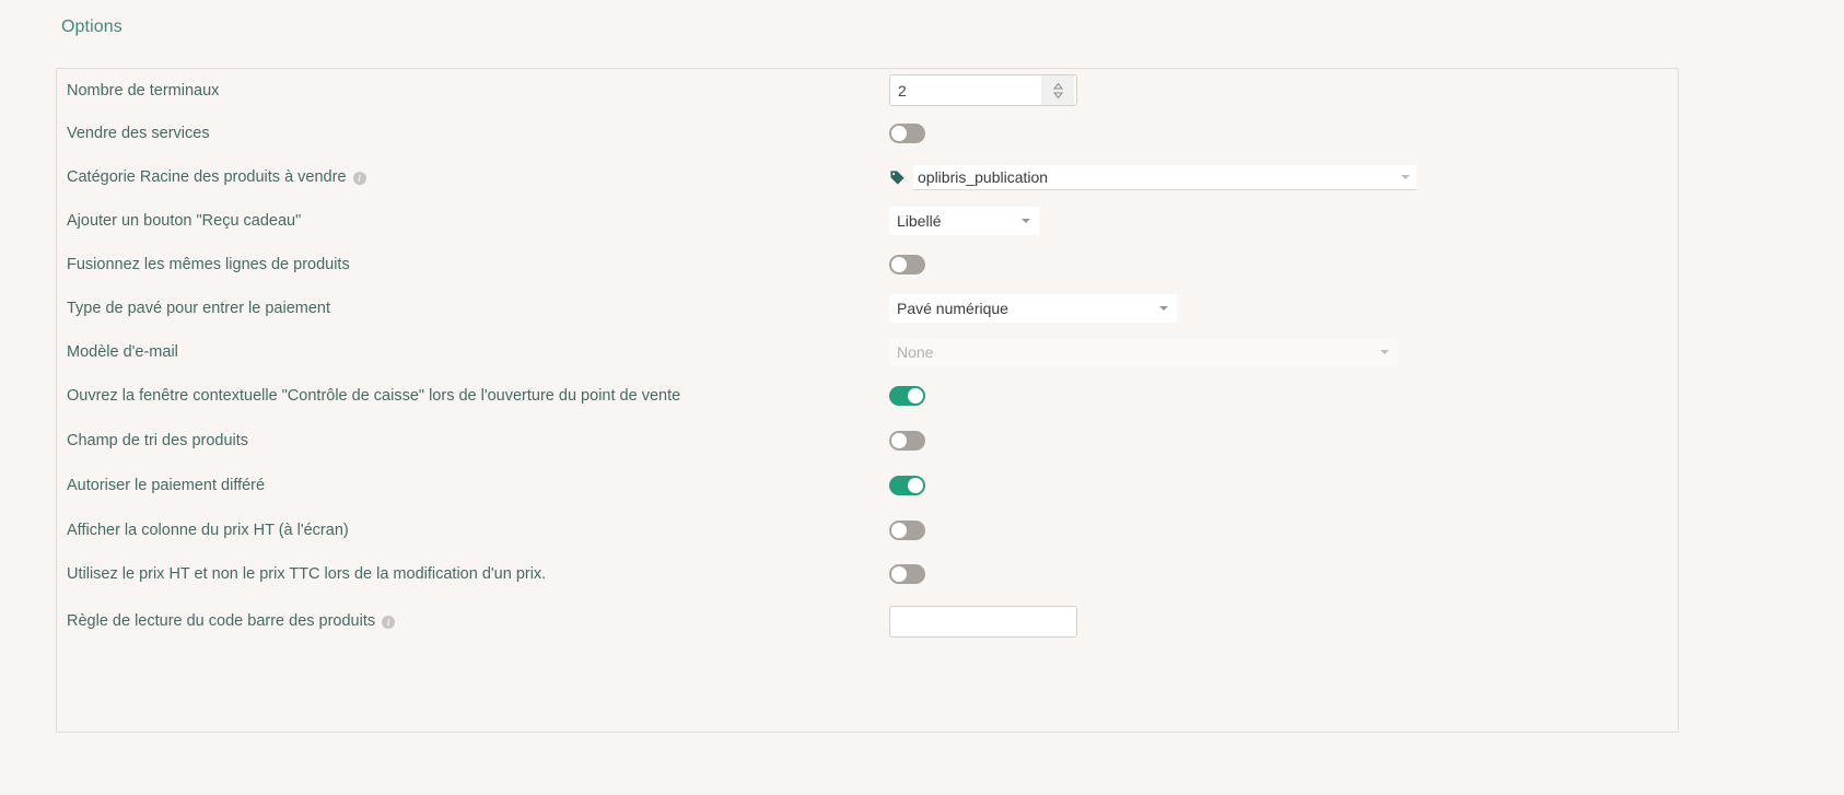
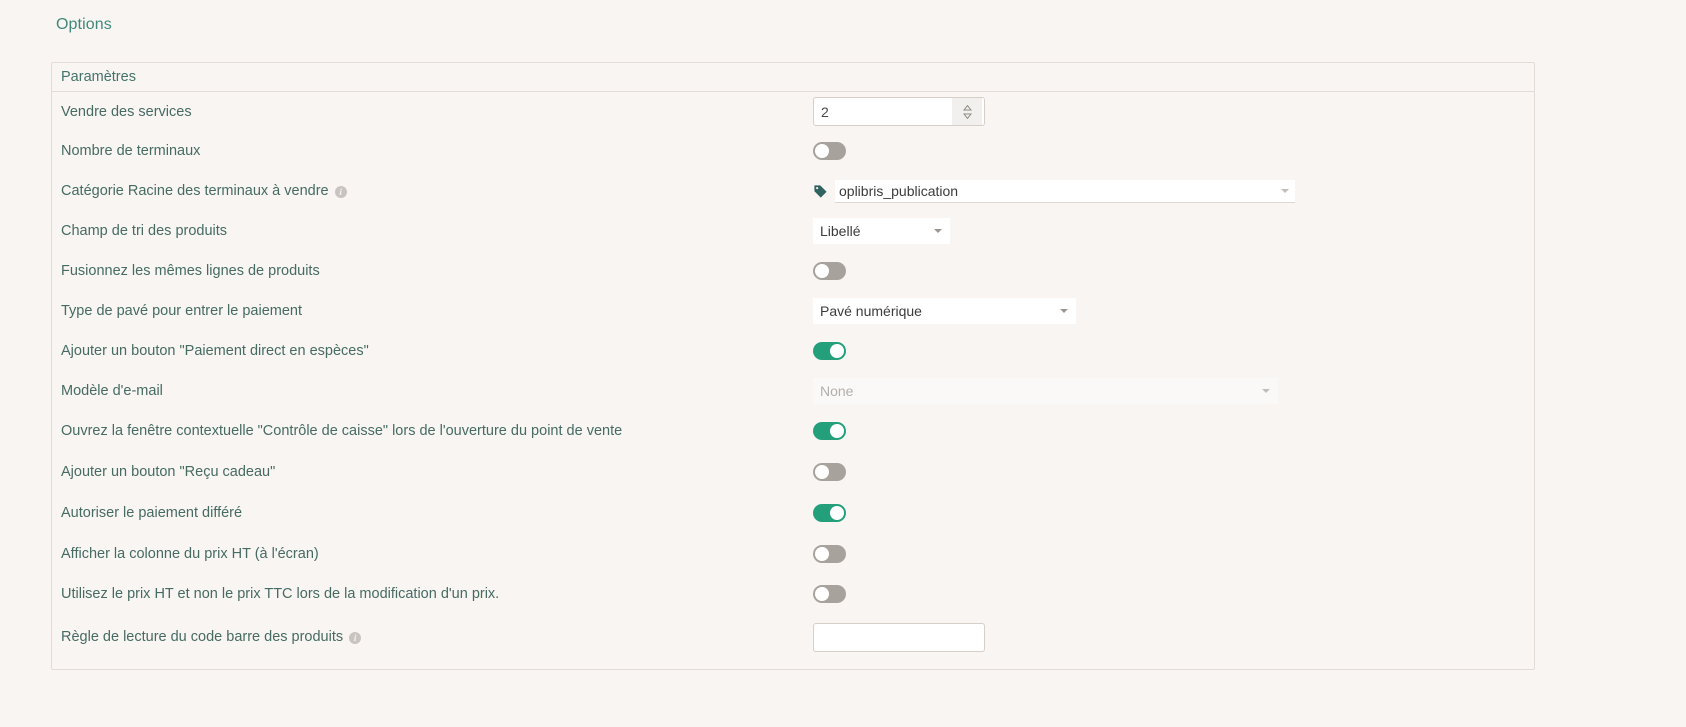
  Options
+ Paramètres
- Nombre de terminaux
+ Vendre des services
  2
- Vendre des services
+ Nombre de terminaux
- Catégorie Racine des produits à vendre
+ Catégorie Racine des terminaux à vendre
  i
  oplibris_publication
- Ajouter un bouton "Reçu cadeau"
+ Champ de tri des produits
  Libellé
  Fusionnez les mêmes lignes de produits
  Type de pavé pour entrer le paiement
  Pavé numérique
+ Ajouter un bouton "Paiement direct en espèces"
  Modèle d'e-mail
  None
  Ouvrez la fenêtre contextuelle "Contrôle de caisse" lors de l'ouverture du point de vente
- Champ de tri des produits
+ Ajouter un bouton "Reçu cadeau"
  Autoriser le paiement différé
  Afficher la colonne du prix HT (à l'écran)
  Utilisez le prix HT et non le prix TTC lors de la modification d'un prix.
  Règle de lecture du code barre des produits
  i
